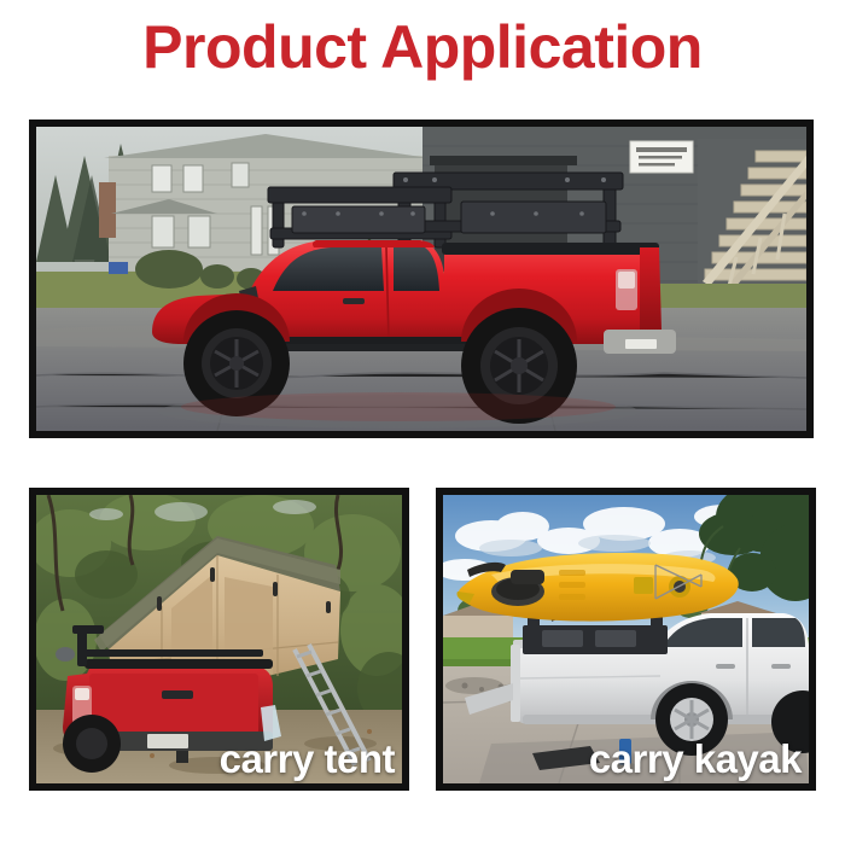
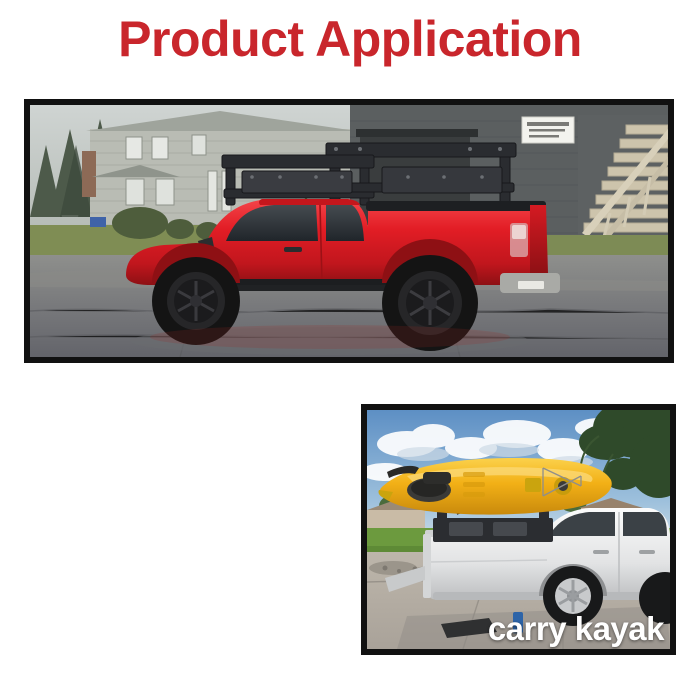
  Product Application
- carry tent
  carry kayak
